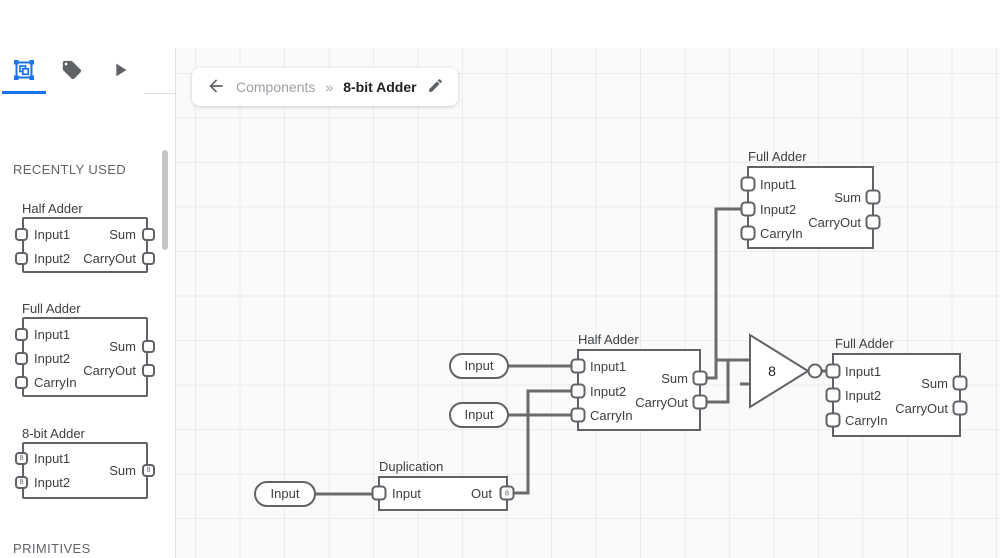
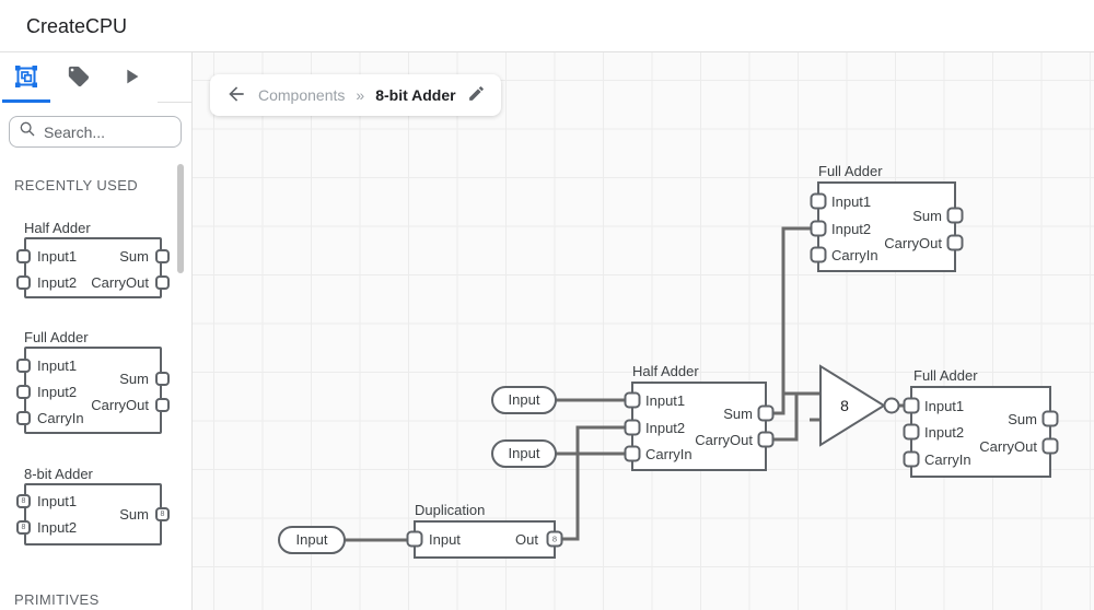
+ CreateCPU
+ Search...
  RECENTLY USED
  Half Adder
  Input1
  Input2
  Sum
  CarryOut
  Full Adder
  Input1
  Input2
  CarryIn
  Sum
  CarryOut
  8-bit Adder
  Input1
  Input2
  Sum
  PRIMITIVES
  Full Adder
  Input1
  Input2
  CarryIn
  Sum
  CarryOut
  Half Adder
  Input1
  Input2
  CarryIn
  Sum
  CarryOut
  Full Adder
  Input1
  Input2
  CarryIn
  Sum
  CarryOut
  Duplication
  8
  Input
  Out
  8
  Input
  Input
  Input
  Components
  »
  8-bit Adder
